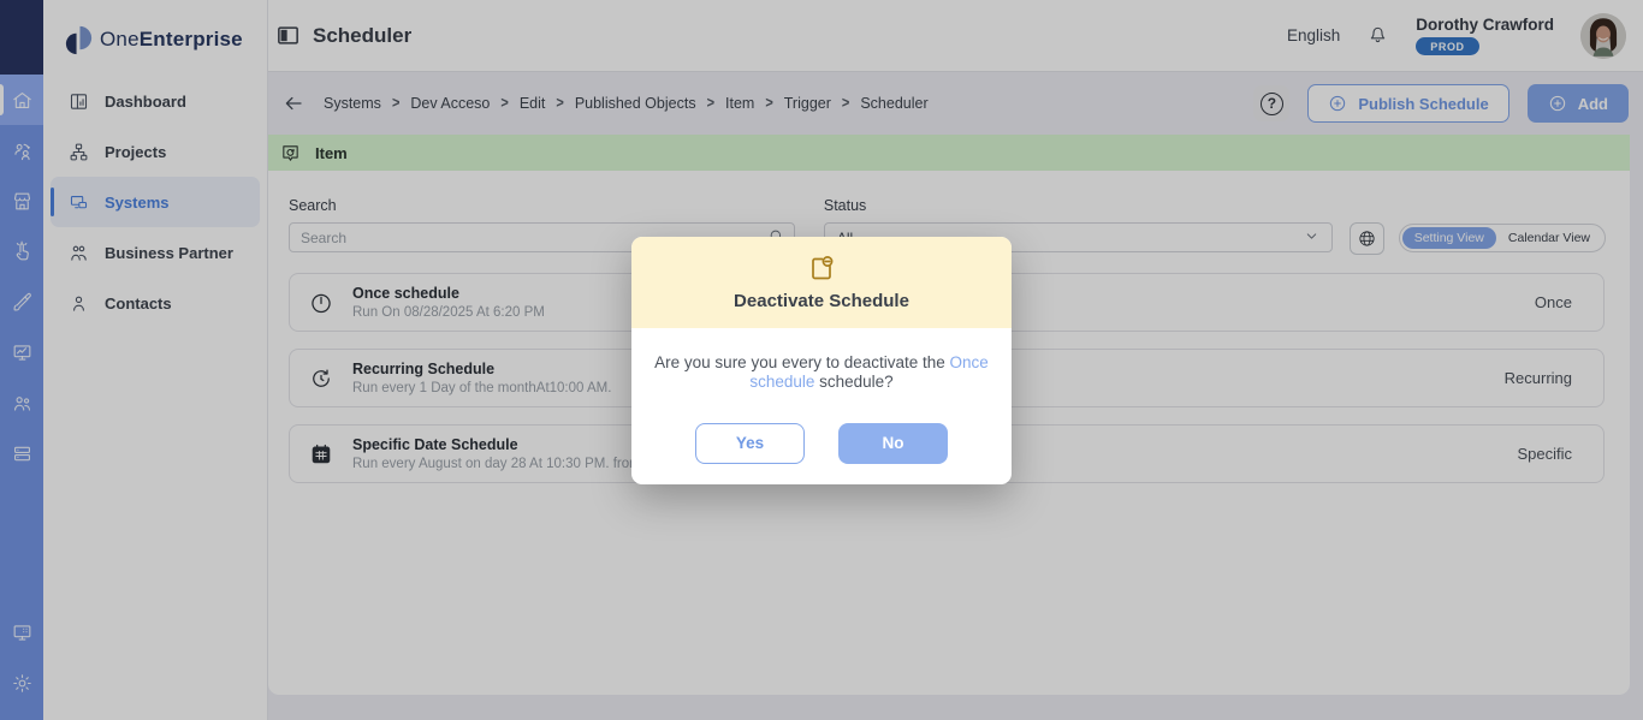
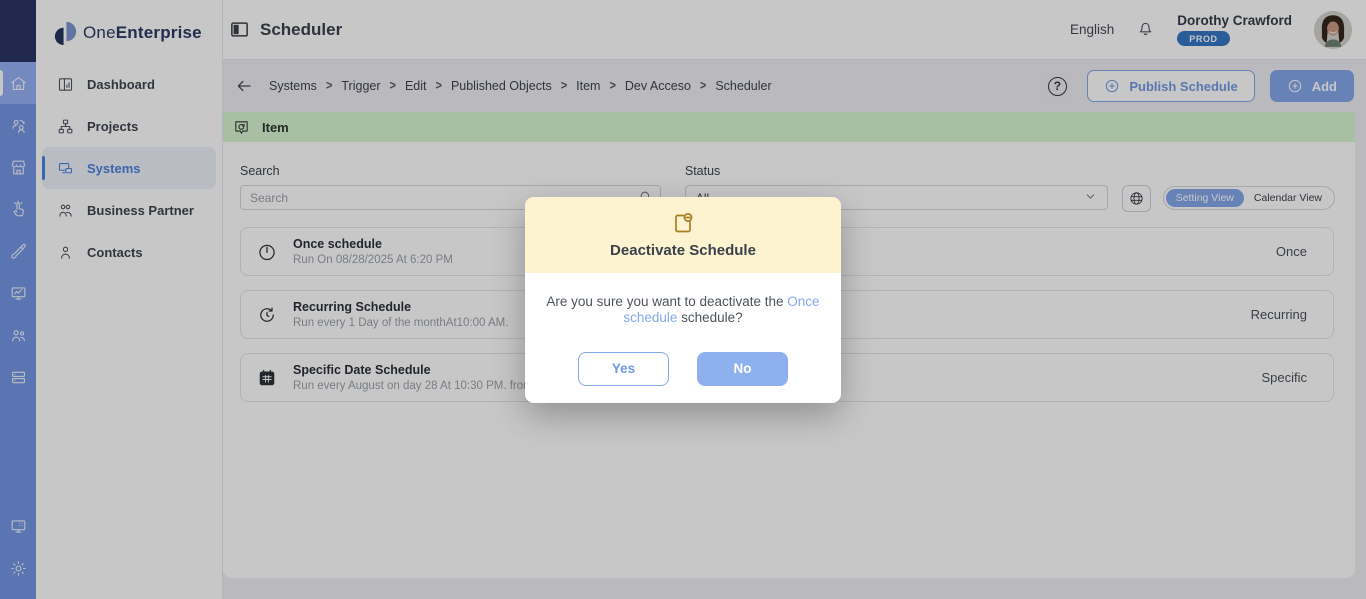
  OneEnterprise
  Dashboard
  Projects
  Systems
  Business Partner
  Contacts
  Scheduler
  English
  Dorothy Crawford
  PROD
  Systems
  >
- Dev Acceso
+ Trigger
  >
  Edit
  >
  Published Objects
  >
  Item
  >
- Trigger
+ Dev Acceso
  >
  Scheduler
  ?
  Publish Schedule
  Add
  Item
  Search
  Search
  Status
  Setting View
  Calendar View
  Once schedule
  Run On 08/28/2025 At 6:20 PM
  Once
  Recurring Schedule
  Run every 1 Day of the monthAt10:00 AM.
  Recurring
  Specific Date Schedule
  Run every August on day 28 At 10:30 PM. fro
  Specific
  Deactivate Schedule
- Are you sure you every to deactivate the Once schedule schedule?
+ Are you sure you want to deactivate the Once schedule schedule?
  Yes
  No
